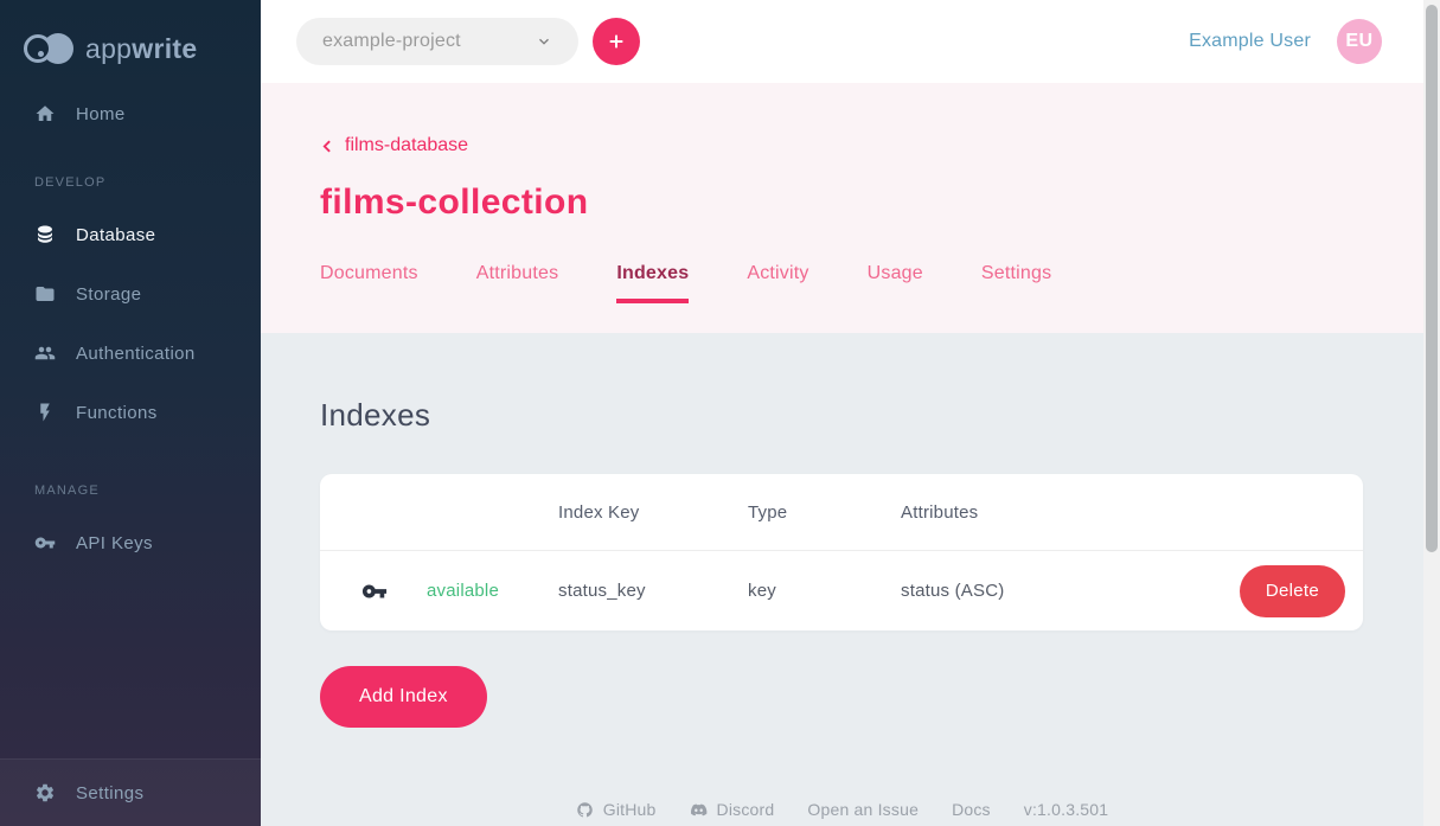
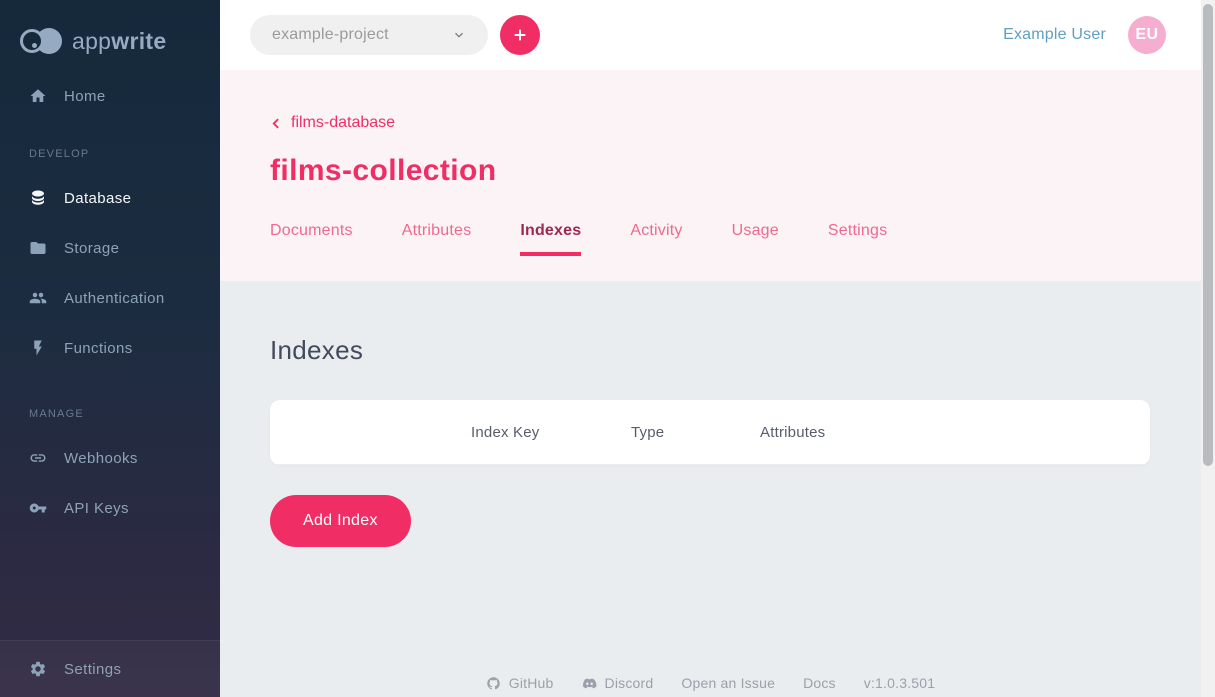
  appwrite
  Home
  DEVELOP
  Database
  Storage
  Authentication
  Functions
  MANAGE
+ Webhooks
  API Keys
  Settings
  example-project
  Example User
  EU
  films-database
  films-collection
  Documents
  Attributes
  Indexes
  Activity
  Usage
  Settings
  Indexes
  Index Key
  Type
  Attributes
- available
- status_key
- key
- status (ASC)
- Delete
  Add Index
  GitHub
  Discord
  Open an Issue
  Docs
  v:1.0.3.501
